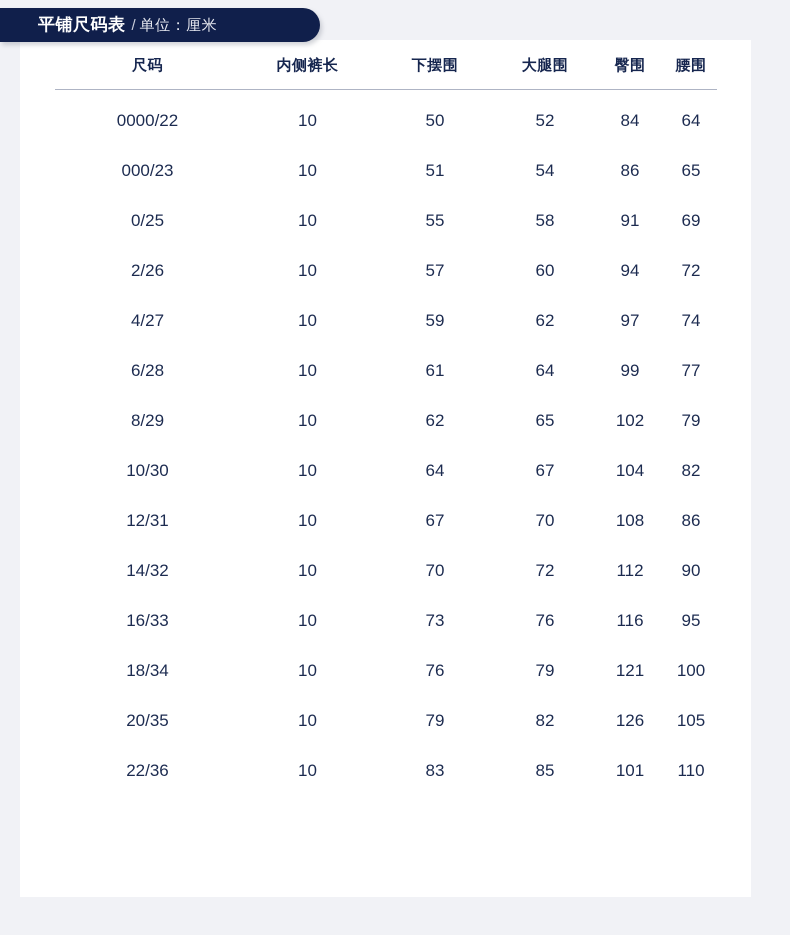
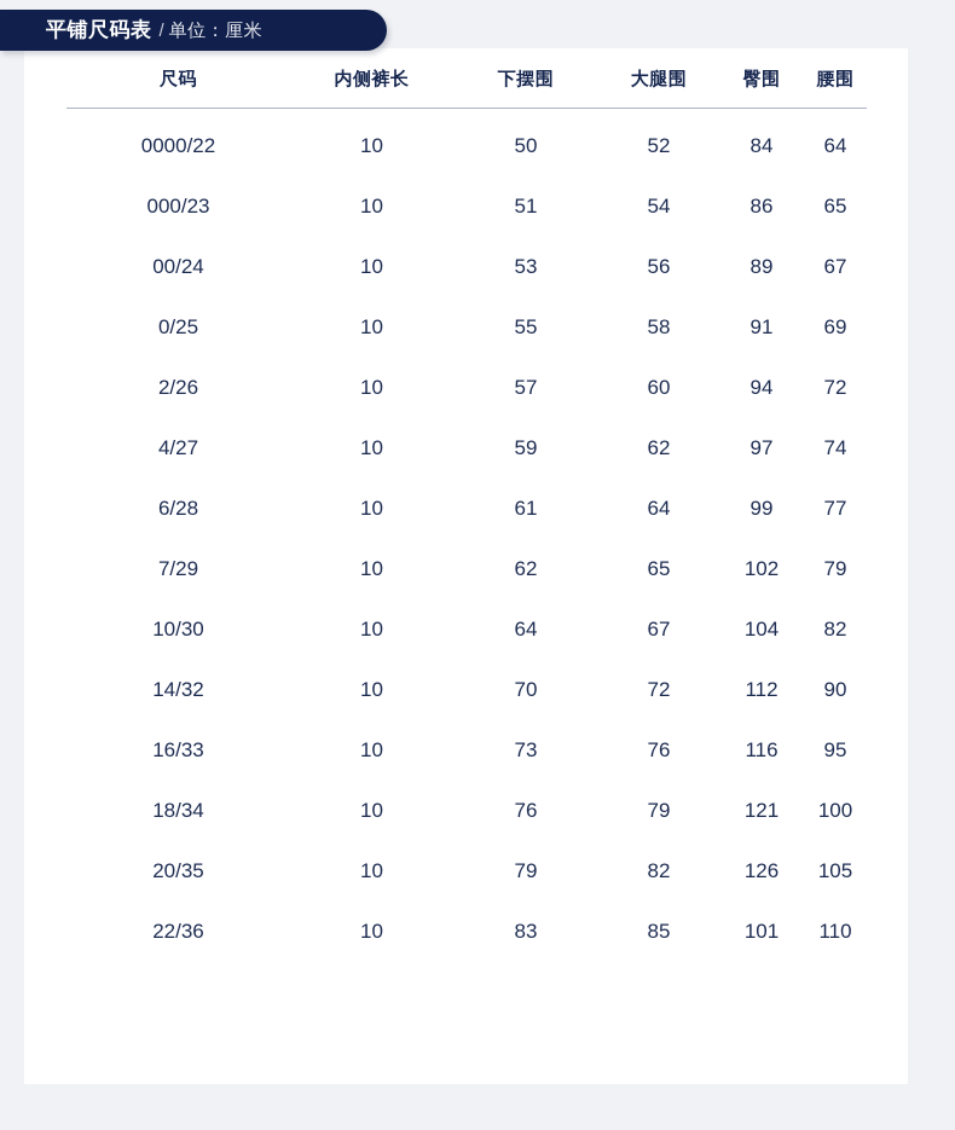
  平铺尺码表 / 单位：厘米
  尺码	内侧裤长	下摆围	大腿围	臀围	腰围
  0000/22	10	50	52	84	64
  000/23	10	51	54	86	65
+ 00/24	10	53	56	89	67
  0/25	10	55	58	91	69
  2/26	10	57	60	94	72
  4/27	10	59	62	97	74
  6/28	10	61	64	99	77
- 8/29	10	62	65	102	79
+ 7/29	10	62	65	102	79
  10/30	10	64	67	104	82
- 12/31	10	67	70	108	86
  14/32	10	70	72	112	90
  16/33	10	73	76	116	95
  18/34	10	76	79	121	100
  20/35	10	79	82	126	105
  22/36	10	83	85	101	110
